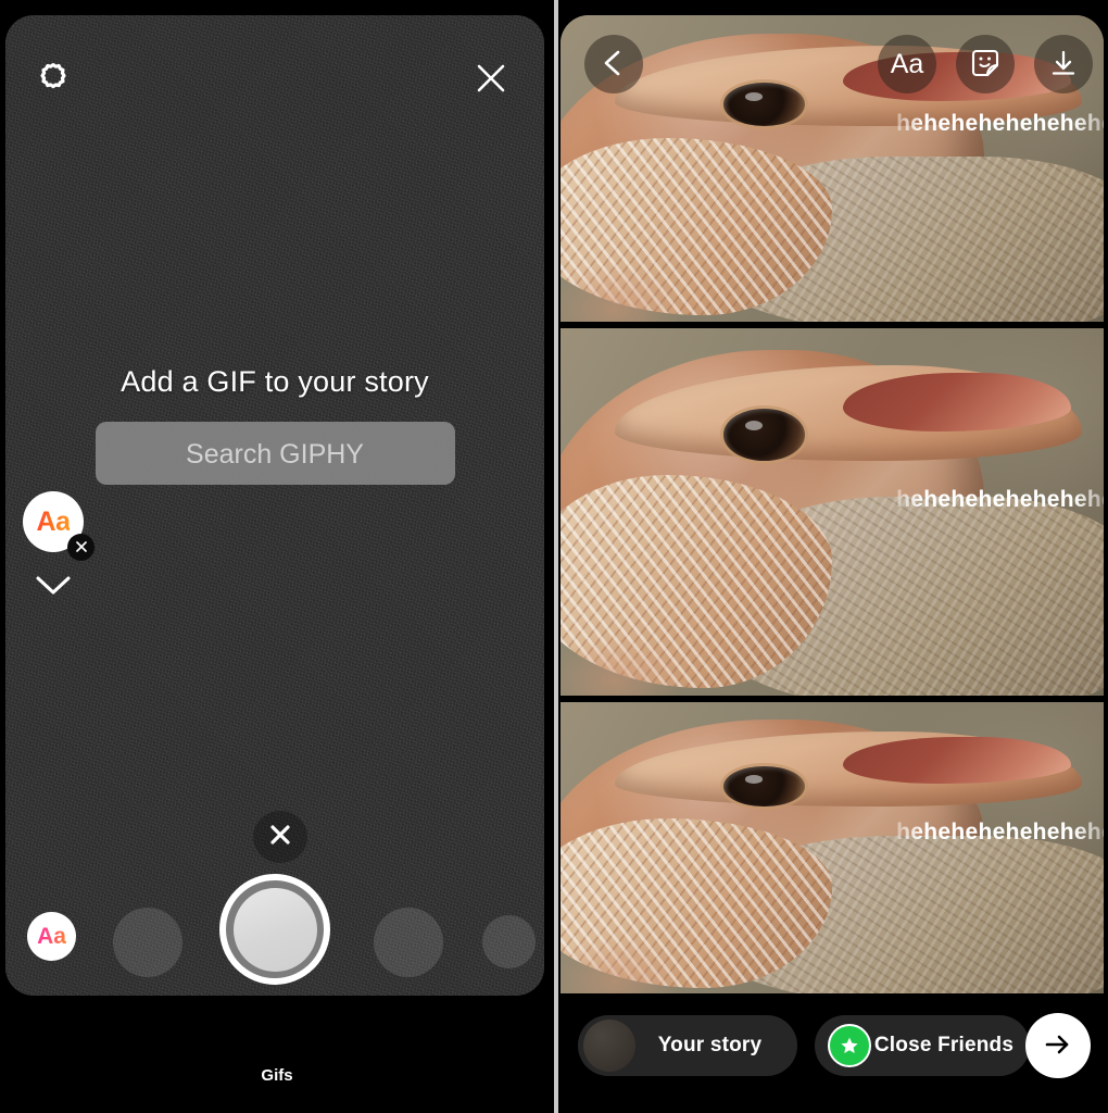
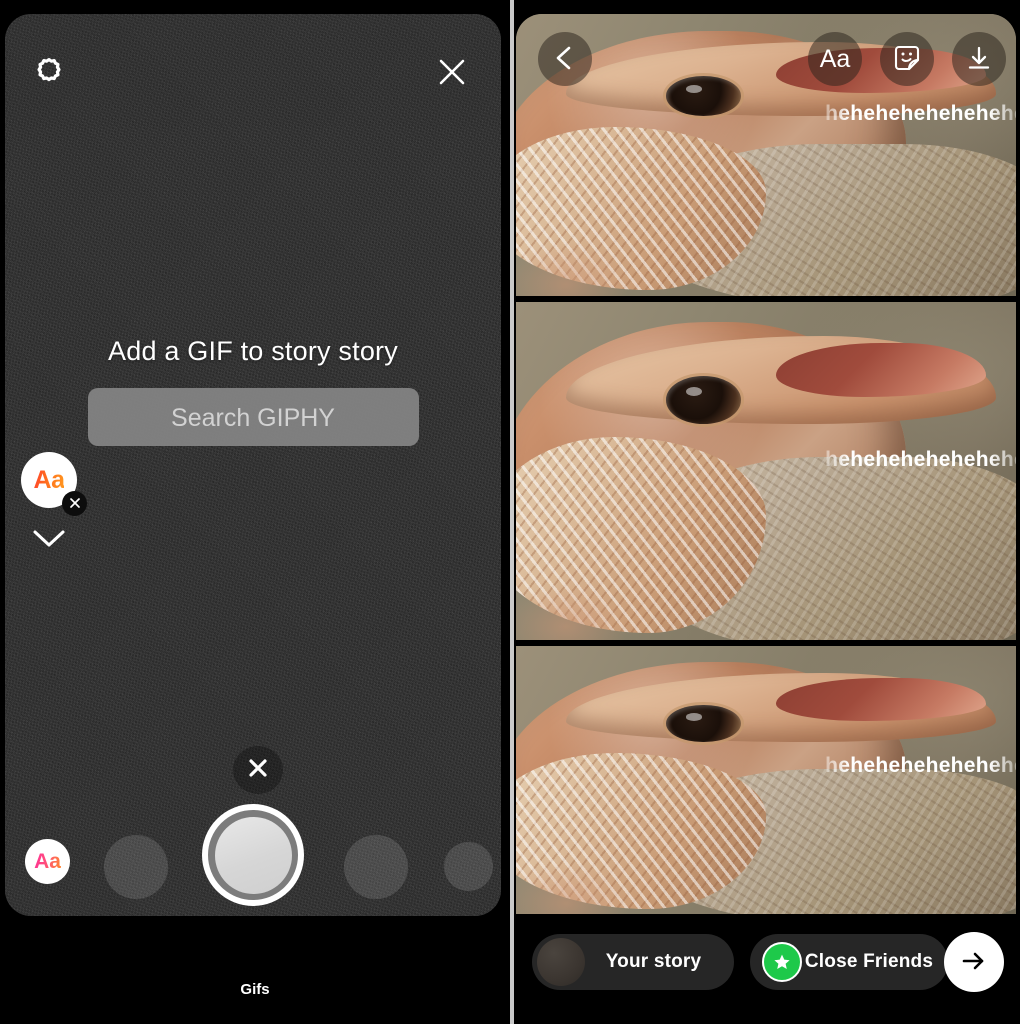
- Add a GIF to your story
+ Add a GIF to story story
  Search GIPHY
  Aa
  Aa
  Gifs
  heheheheheheheh
  heheheheheheheh
  heheheheheheheh
  Aa
  Your story
  Close Friends
